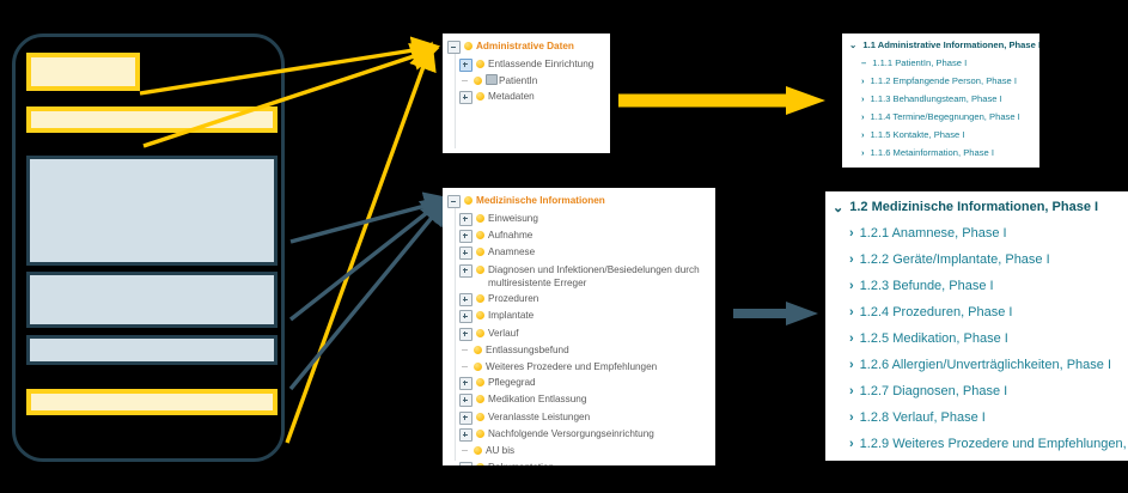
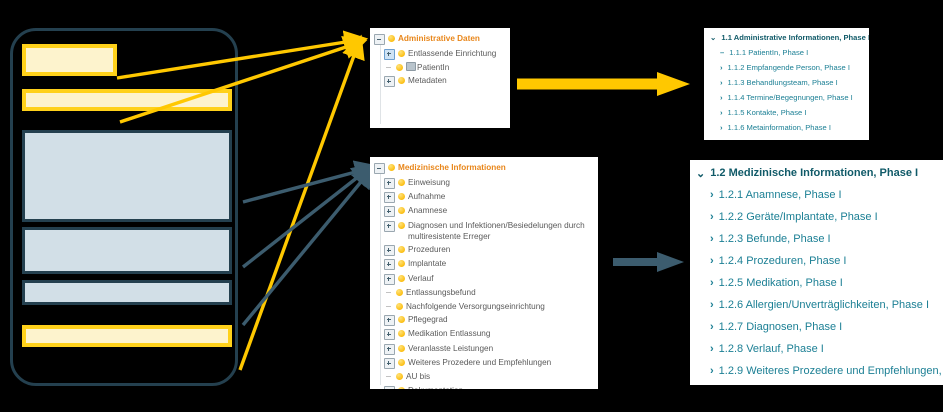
  Administrative Daten
  Entlassende Einrichtung
  PatientIn
  Metadaten
  Medizinische Informationen
  Einweisung
  Aufnahme
  Anamnese
  Diagnosen und Infektionen/Besiedelungen durch multiresistente Erreger
  Prozeduren
  Implantate
  Verlauf
  Entlassungsbefund
- Weiteres Prozedere und Empfehlungen
+ Nachfolgende Versorgungseinrichtung
  Pflegegrad
  Medikation Entlassung
  Veranlasste Leistungen
- Nachfolgende Versorgungseinrichtung
+ Weiteres Prozedere und Empfehlungen
  AU bis
  ⌄
  1.1 Administrative Informationen, Phase
  –
  1.1.1 PatientIn, Phase I
  ›
  1.1.2 Empfangende Person, Phase I
  ›
  1.1.3 Behandlungsteam, Phase I
  ›
  1.1.4 Termine/Begegnungen, Phase I
  ›
  1.1.5 Kontakte, Phase I
  ›
  1.1.6 Metainformation, Phase I
  ⌄
  1.2 Medizinische Informationen, Phase I
  ›
  1.2.1 Anamnese, Phase I
  ›
  1.2.2 Geräte/Implantate, Phase I
  ›
  1.2.3 Befunde, Phase I
  ›
  1.2.4 Prozeduren, Phase I
  ›
  1.2.5 Medikation, Phase I
  ›
  1.2.6 Allergien/Unverträglichkeiten, Phase I
  ›
  1.2.7 Diagnosen, Phase I
  ›
  1.2.8 Verlauf, Phase I
  ›
  1.2.9 Weiteres Prozedere und Empfehlungen,
